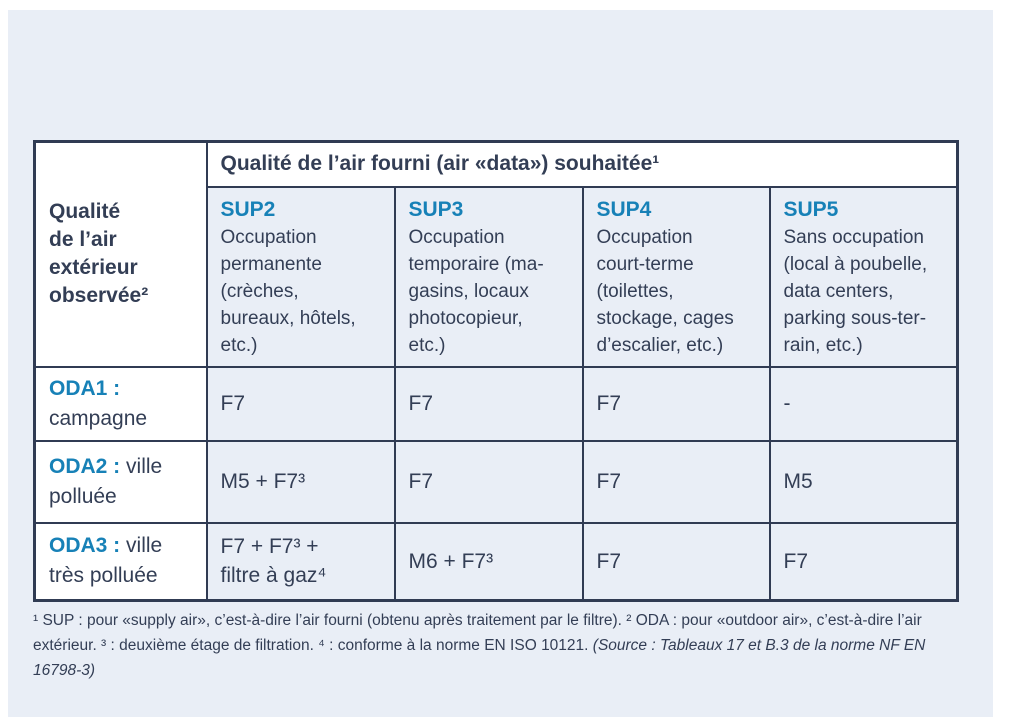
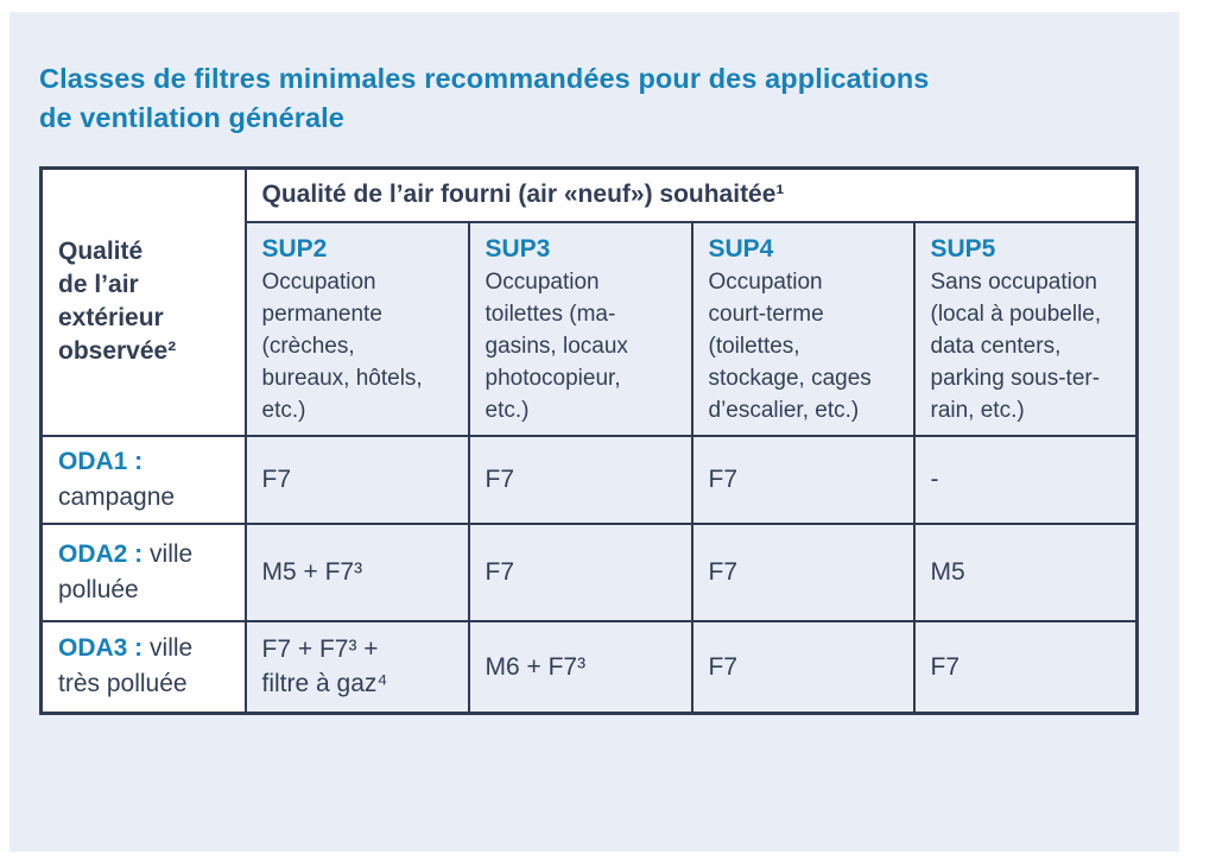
+ Classes de filtres minimales recommandées pour des applications
+ de ventilation générale
- Qualité de l’air extérieur observée²	Qualité de l’air fourni (air «data») souhaitée¹
+ Qualité de l’air extérieur observée²	Qualité de l’air fourni (air «neuf») souhaitée¹
- SUP2 Occupation permanente (crèches, bureaux, hôtels, etc.)	SUP3 Occupation temporaire (ma- gasins, locaux photocopieur, etc.)	SUP4 Occupation court-terme (toilettes, stockage, cages d’escalier, etc.)	SUP5 Sans occupation (local à poubelle, data centers, parking sous-ter- rain, etc.)
+ SUP2 Occupation permanente (crèches, bureaux, hôtels, etc.)	SUP3 Occupation toilettes (ma- gasins, locaux photocopieur, etc.)	SUP4 Occupation court-terme (toilettes, stockage, cages d’escalier, etc.)	SUP5 Sans occupation (local à poubelle, data centers, parking sous-ter- rain, etc.)
  ODA1 : campagne	F7	F7	F7	-
  ODA2 : ville polluée	M5 + F7³	F7	F7	M5
  ODA3 : ville très polluée	F7 + F7³ + filtre à gaz⁴	M6 + F7³	F7	F7
- ¹ SUP : pour «supply air», c’est-à-dire l’air fourni (obtenu après traitement par le filtre). ² ODA : pour «outdoor air», c’est-à-dire l’air extérieur. ³ : deuxième étage de filtration. ⁴ : conforme à la norme EN ISO 10121. (Source : Tableaux 17 et B.3 de la norme NF EN 16798-3)
